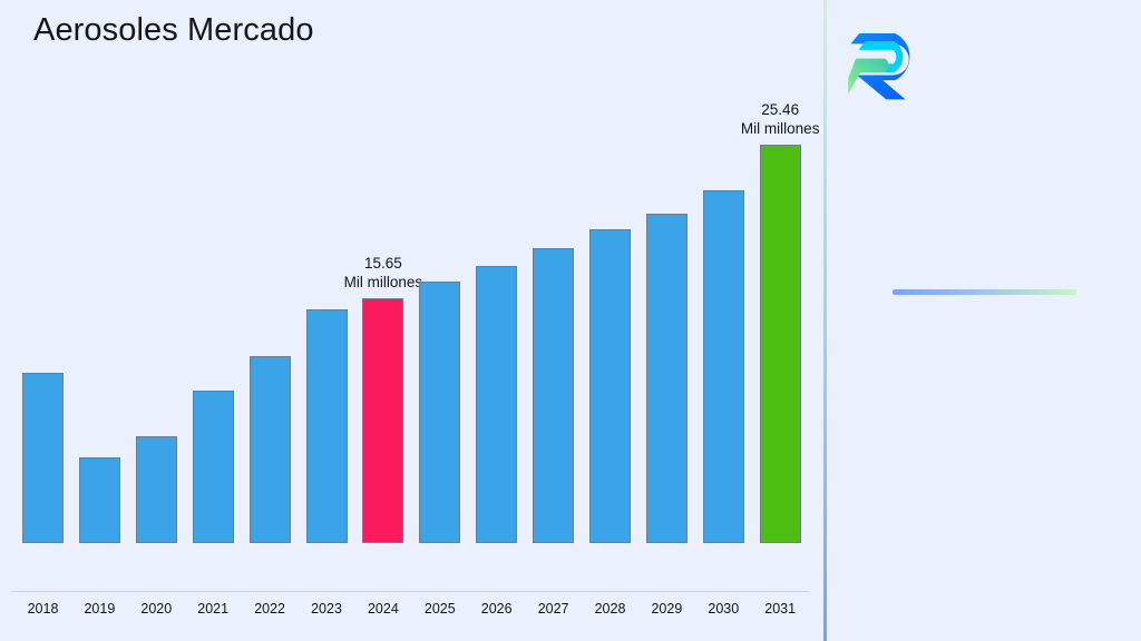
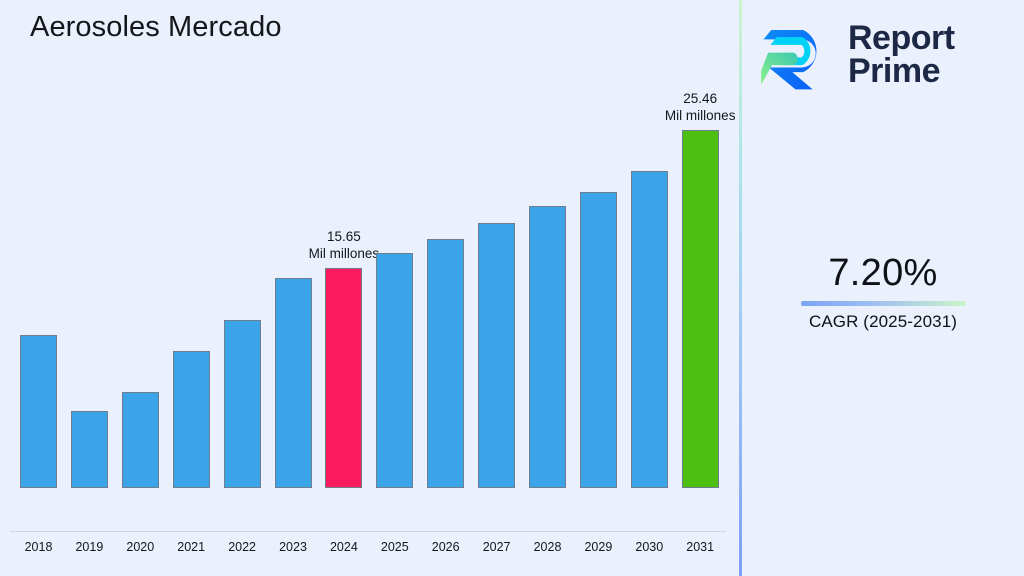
  Aerosoles Mercado
  15.65
  Mil millone
  25.46
  Mil millones
  2018
  2019
  2020
  2021
  2022
  2023
  2024
  2025
  2026
  2027
  2028
  2029
  2030
  2031
+ Report
+ Prime
+ 7.20%
+ CAGR (2025-2031)
